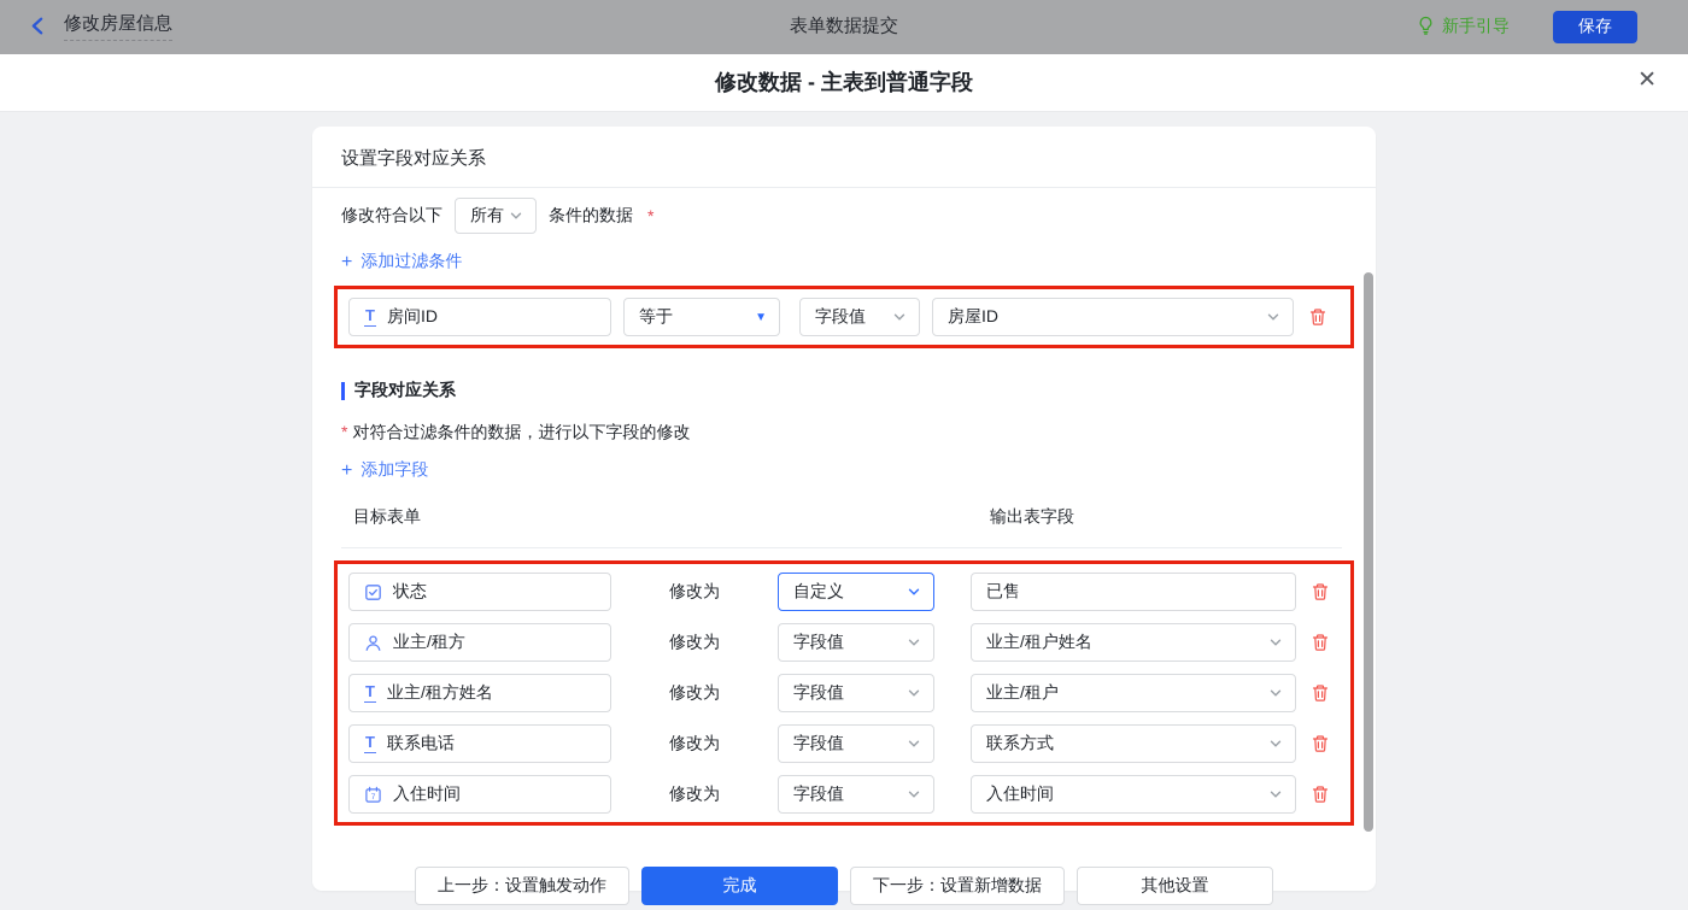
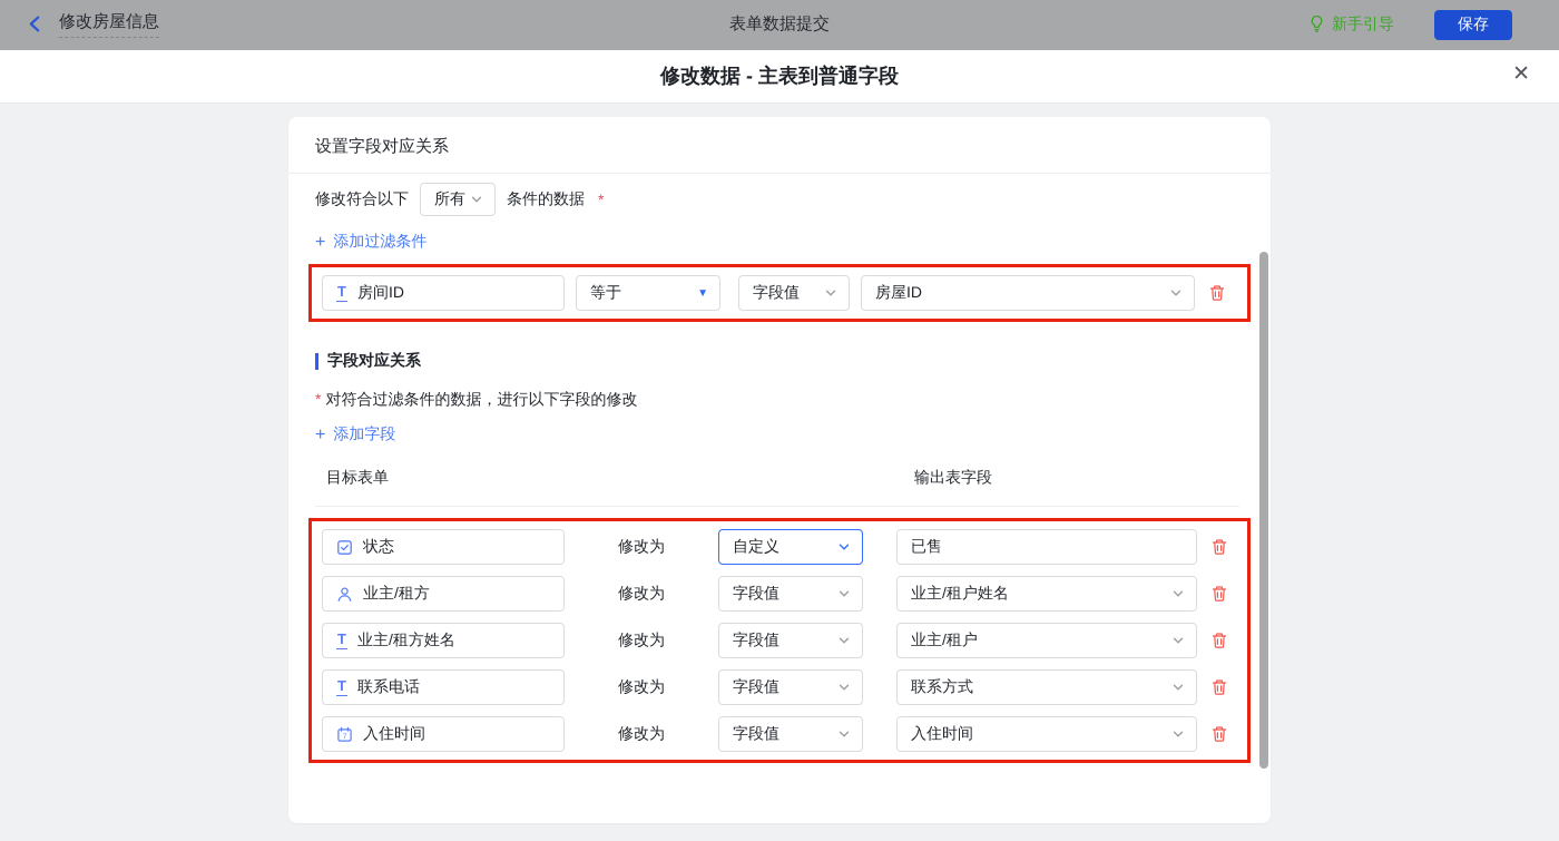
  修改房屋信息
  表单数据提交
  新手引导
  保存
  修改数据 - 主表到普通字段
  ✕
  设置字段对应关系
  修改符合以下
  所有
  条件的数据
  *
  +
  添加过滤条件
  T
  房间ID
  等于
  ▼
  字段值
  房屋ID
  字段对应关系
  * 对符合过滤条件的数据，进行以下字段的修改
  +
  添加字段
  目标表单
  输出表字段
  状态
  修改为
  自定义
  已售
  业主/租方
  修改为
  字段值
  业主/租户姓名
  T
  业主/租方姓名
  修改为
  字段值
  业主/租户
  T
  联系电话
  修改为
  字段值
  联系方式
  入住时间
  修改为
  字段值
  入住时间
- 上一步：设置触发动作
- 完成
- 下一步：设置新增数据
- 其他设置
